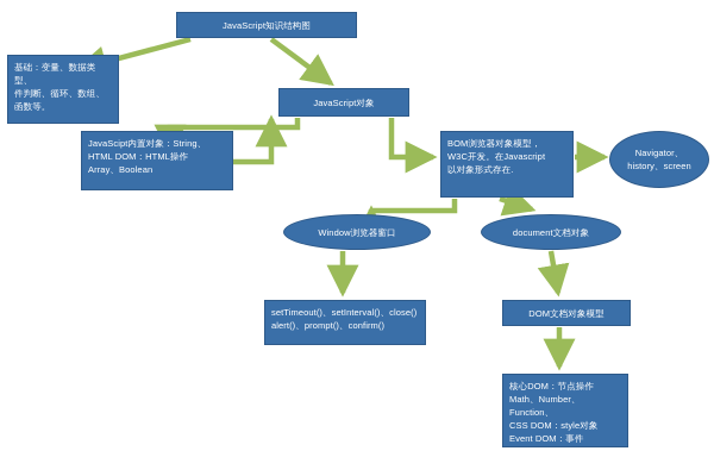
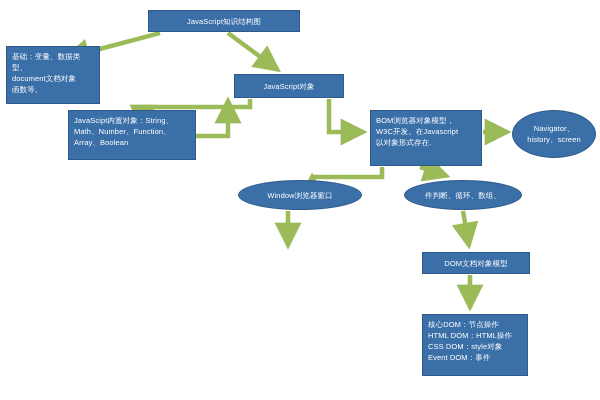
  JavaScript知识结构图
  基础：变量、数据类型、
- 件判断、循环、数组、
+ document文档对象
  函数等。
  JavaScript对象
  JavaScipt内置对象：String、
- HTML DOM：HTML操作
+ Math、Number、Function、
  Array、Boolean
  BOM浏览器对象模型，
  W3C开发。在Javascript
  以对象形式存在.
  Navigator、
  history、screen
  Window浏览器窗口
- document文档对象
+ 件判断、循环、数组、
- setTimeout()、setInterval()、close()
- alert()、prompt()、confirm()
  DOM文档对象模型
  核心DOM：节点操作
- Math、Number、Function、
+ HTML DOM：HTML操作
  CSS DOM：style对象
  Event DOM：事件
